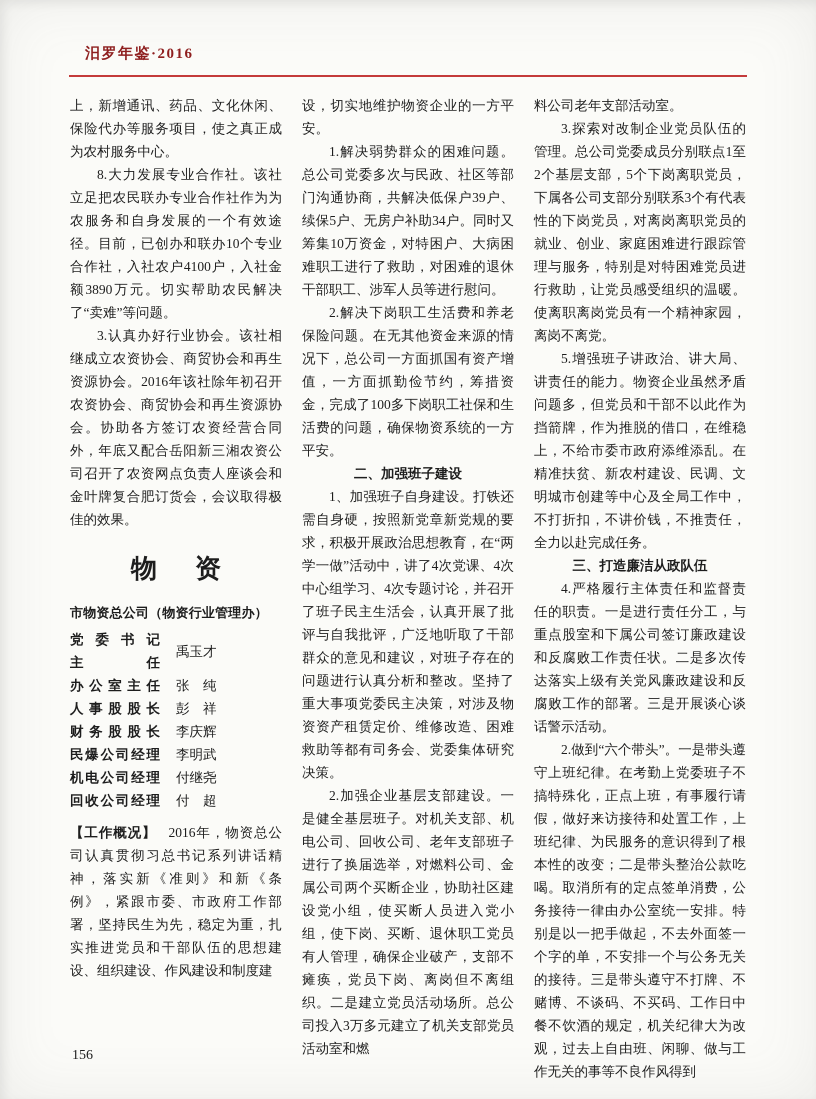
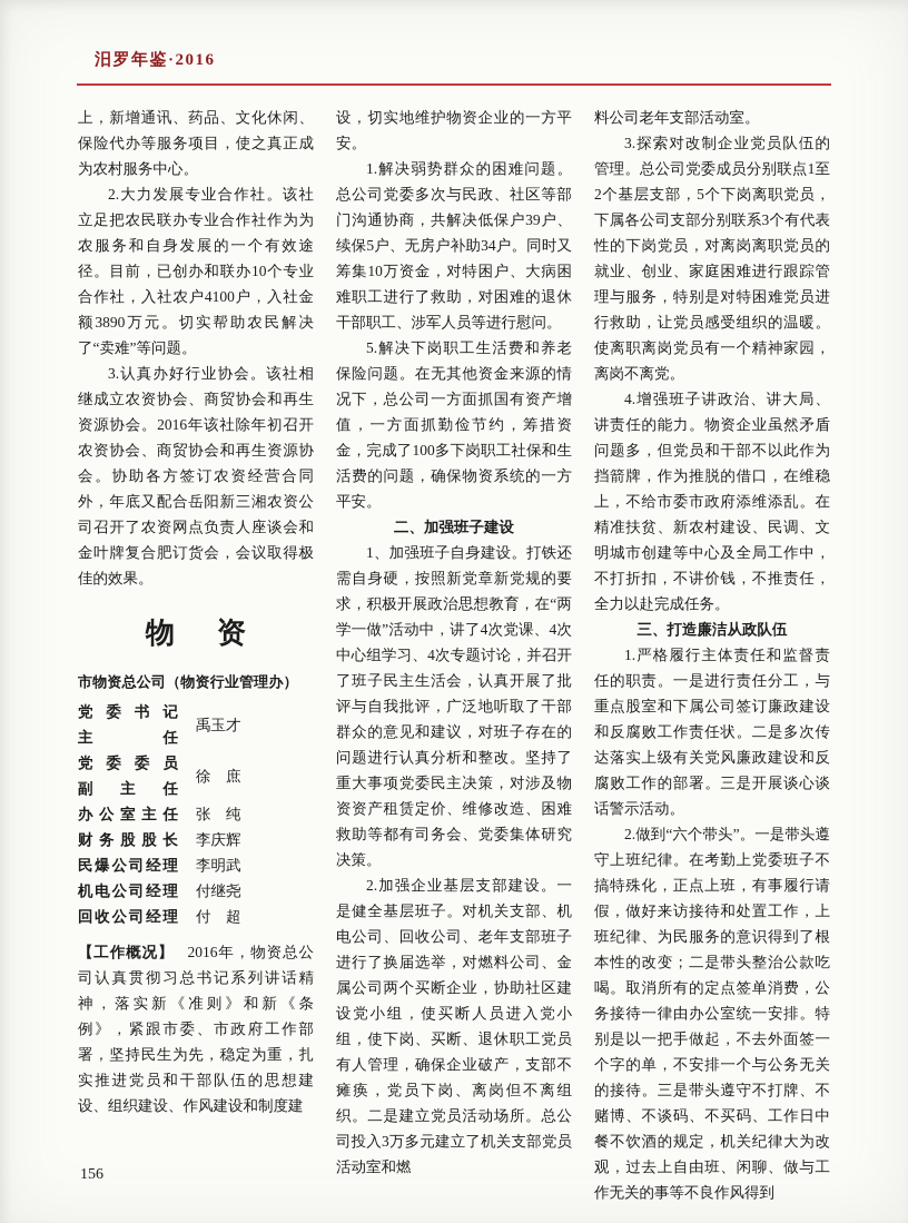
  汨罗年鉴·2016
  上，新增通讯、药品、文化休闲、保险代办等服务项目，使之真正成为农村服务中心。
- 8.大力发展专业合作社。该社立足把农民联办专业合作社作为为农服务和自身发展的一个有效途径。目前，已创办和联办10个专业合作社，入社农户4100户，入社金额3890万元。切实帮助农民解决了“卖难”等问题。
+ 2.大力发展专业合作社。该社立足把农民联办专业合作社作为为农服务和自身发展的一个有效途径。目前，已创办和联办10个专业合作社，入社农户4100户，入社金额3890万元。切实帮助农民解决了“卖难”等问题。
  3.认真办好行业协会。该社相继成立农资协会、商贸协会和再生资源协会。2016年该社除年初召开农资协会、商贸协会和再生资源协会。协助各方签订农资经营合同外，年底又配合岳阳新三湘农资公司召开了农资网点负责人座谈会和金叶牌复合肥订货会，会议取得极佳的效果。
  物 资
  市物资总公司（物资行业管理办）
  党委书记
  主任
  禹玉才
+ 党委委员
+ 副主任
+ 徐 庶
  办公室主任
  张 纯
- 人事股股长
- 彭 祥
  财务股股长
  李庆辉
  民爆公司经理
  李明武
  机电公司经理
  付继尧
  回收公司经理
  付 超
  【工作概况】 2016年，物资总公司认真贯彻习总书记系列讲话精神，落实新《准则》和新《条例》，紧跟市委、市政府工作部署，坚持民生为先，稳定为重，扎实推进党员和干部队伍的思想建设、组织建设、作风建设和制度建
  设，切实地维护物资企业的一方平安。
  1.解决弱势群众的困难问题。总公司党委多次与民政、社区等部门沟通协商，共解决低保户39户、续保5户、无房户补助34户。同时又筹集10万资金，对特困户、大病困难职工进行了救助，对困难的退休干部职工、涉军人员等进行慰问。
- 2.解决下岗职工生活费和养老保险问题。在无其他资金来源的情况下，总公司一方面抓国有资产增值，一方面抓勤俭节约，筹措资金，完成了100多下岗职工社保和生活费的问题，确保物资系统的一方平安。
+ 5.解决下岗职工生活费和养老保险问题。在无其他资金来源的情况下，总公司一方面抓国有资产增值，一方面抓勤俭节约，筹措资金，完成了100多下岗职工社保和生活费的问题，确保物资系统的一方平安。
  二、加强班子建设
  1、加强班子自身建设。打铁还需自身硬，按照新党章新党规的要求，积极开展政治思想教育，在“两学一做”活动中，讲了4次党课、4次中心组学习、4次专题讨论，并召开了班子民主生活会，认真开展了批评与自我批评，广泛地听取了干部群众的意见和建议，对班子存在的问题进行认真分析和整改。坚持了重大事项党委民主决策，对涉及物资资产租赁定价、维修改造、困难救助等都有司务会、党委集体研究决策。
  2.加强企业基层支部建设。一是健全基层班子。对机关支部、机电公司、回收公司、老年支部班子进行了换届选举，对燃料公司、金属公司两个买断企业，协助社区建设党小组，使买断人员进入党小组，使下岗、买断、退休职工党员有人管理，确保企业破产，支部不瘫痪，党员下岗、离岗但不离组织。二是建立党员活动场所。总公司投入3万多元建立了机关支部党员活动室和燃
  料公司老年支部活动室。
  3.探索对改制企业党员队伍的管理。总公司党委成员分别联点1至2个基层支部，5个下岗离职党员，下属各公司支部分别联系3个有代表性的下岗党员，对离岗离职党员的就业、创业、家庭困难进行跟踪管理与服务，特别是对特困难党员进行救助，让党员感受组织的温暖。使离职离岗党员有一个精神家园，离岗不离党。
- 5.增强班子讲政治、讲大局、讲责任的能力。物资企业虽然矛盾问题多，但党员和干部不以此作为挡箭牌，作为推脱的借口，在维稳上，不给市委市政府添维添乱。在精准扶贫、新农村建设、民调、文明城市创建等中心及全局工作中，不打折扣，不讲价钱，不推责任，全力以赴完成任务。
+ 4.增强班子讲政治、讲大局、讲责任的能力。物资企业虽然矛盾问题多，但党员和干部不以此作为挡箭牌，作为推脱的借口，在维稳上，不给市委市政府添维添乱。在精准扶贫、新农村建设、民调、文明城市创建等中心及全局工作中，不打折扣，不讲价钱，不推责任，全力以赴完成任务。
  三、打造廉洁从政队伍
- 4.严格履行主体责任和监督责任的职责。一是进行责任分工，与重点股室和下属公司签订廉政建设和反腐败工作责任状。二是多次传达落实上级有关党风廉政建设和反腐败工作的部署。三是开展谈心谈话警示活动。
+ 1.严格履行主体责任和监督责任的职责。一是进行责任分工，与重点股室和下属公司签订廉政建设和反腐败工作责任状。二是多次传达落实上级有关党风廉政建设和反腐败工作的部署。三是开展谈心谈话警示活动。
  2.做到“六个带头”。一是带头遵守上班纪律。在考勤上党委班子不搞特殊化，正点上班，有事履行请假，做好来访接待和处置工作，上班纪律、为民服务的意识得到了根本性的改变；二是带头整治公款吃喝。取消所有的定点签单消费，公务接待一律由办公室统一安排。特别是以一把手做起，不去外面签一个字的单，不安排一个与公务无关的接待。三是带头遵守不打牌、不赌博、不谈码、不买码、工作日中餐不饮酒的规定，机关纪律大为改观，过去上自由班、闲聊、做与工作无关的事等不良作风得到
  156
